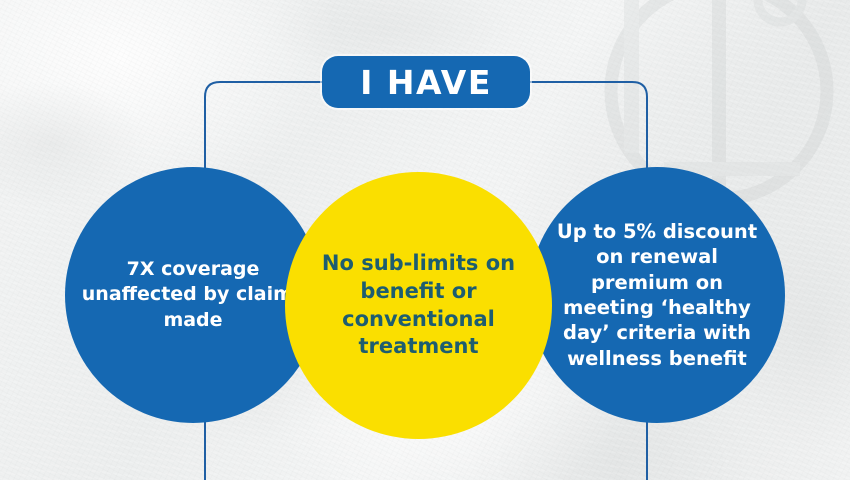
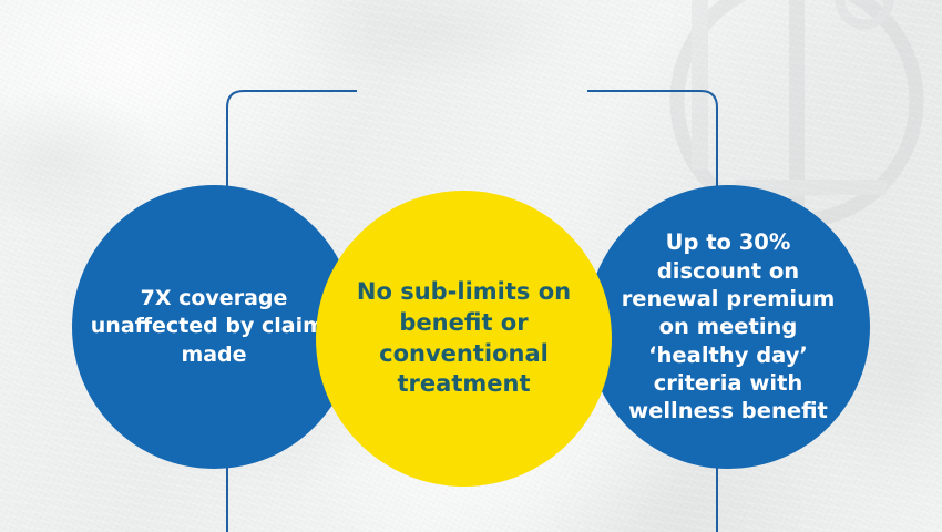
- I HAVE
  7X coverage unaffected by claim made
- Up to 5% discount on renewal premium on meeting ‘healthy day’ criteria with wellness benefit
+ Up to 30% discount on renewal premium on meeting ‘healthy day’ criteria with wellness benefit
  No sub-limits on benefit or conventional treatment
